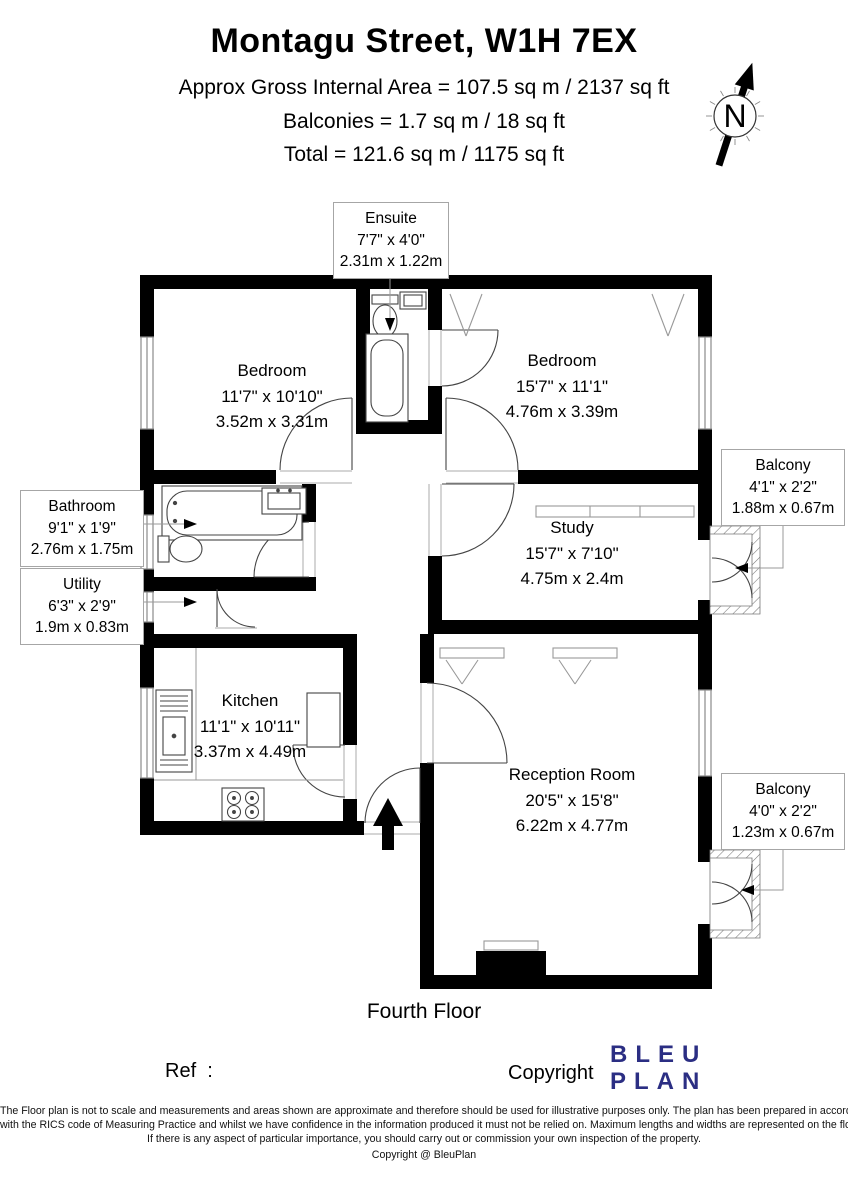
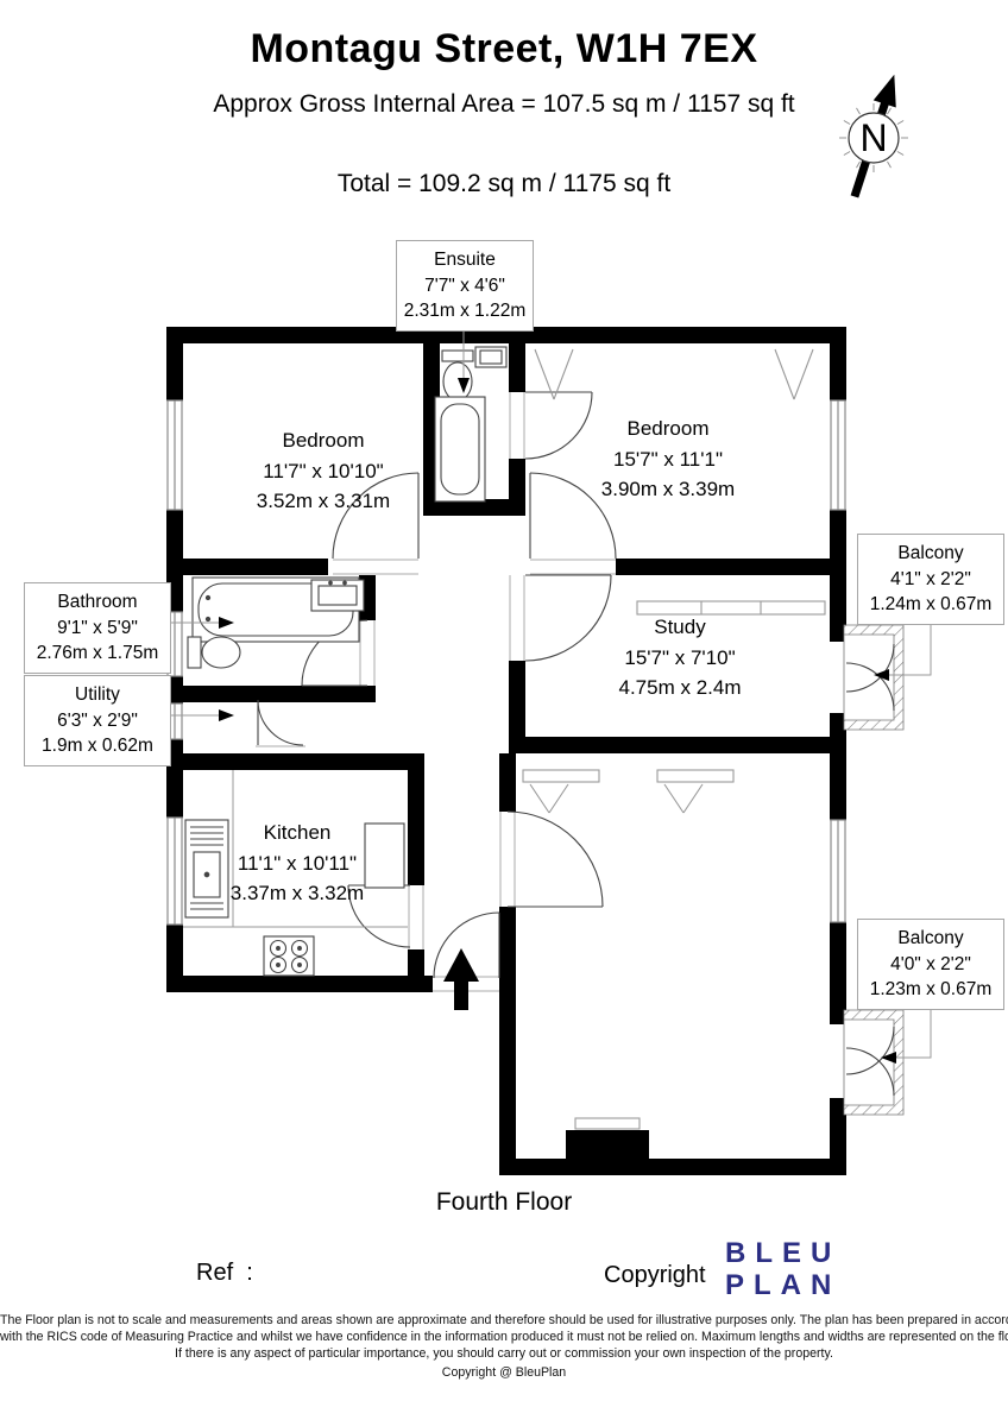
  N
  Montagu Street, W1H 7EX
- Approx Gross Internal Area = 107.5 sq m / 2137 sq ft
+ Approx Gross Internal Area = 107.5 sq m / 1157 sq ft
- Balconies = 1.7 sq m / 18 sq ft
- Total = 121.6 sq m / 1175 sq ft
+ Total = 109.2 sq m / 1175 sq ft
  Bedroom
  11'7" x 10'10"
  3.52m x 3.31m
  Bedroom
  15'7" x 11'1"
- 4.76m x 3.39m
+ 3.90m x 3.39m
  Study
  15'7" x 7'10"
  4.75m x 2.4m
  Kitchen
  11'1" x 10'11"
- 3.37m x 4.49m
+ 3.37m x 3.32m
- Reception Room
- 20'5" x 15'8"
- 6.22m x 4.77m
  Ensuite
- 7'7" x 4'0"
+ 7'7" x 4'6"
  2.31m x 1.22m
  Bathroom
- 9'1" x 1'9"
+ 9'1" x 5'9"
  2.76m x 1.75m
  Utility
  6'3" x 2'9"
- 1.9m x 0.83m
+ 1.9m x 0.62m
  Balcony
  4'1" x 2'2"
- 1.88m x 0.67m
+ 1.24m x 0.67m
  Balcony
  4'0" x 2'2"
  1.23m x 0.67m
  Fourth Floor
  Ref :
  Copyright
  BLEU
  PLAN
  The Floor plan is not to scale and measurements and areas shown are approximate and therefore should be used for illustrative purposes only. The plan has been prepared in accor
  with the RICS code of Measuring Practice and whilst we have confidence in the information produced it must not be relied on. Maximum lengths and widths are represented on the fl
  If there is any aspect of particular importance, you should carry out or commission your own inspection of the property.
  Copyright @ BleuPlan
